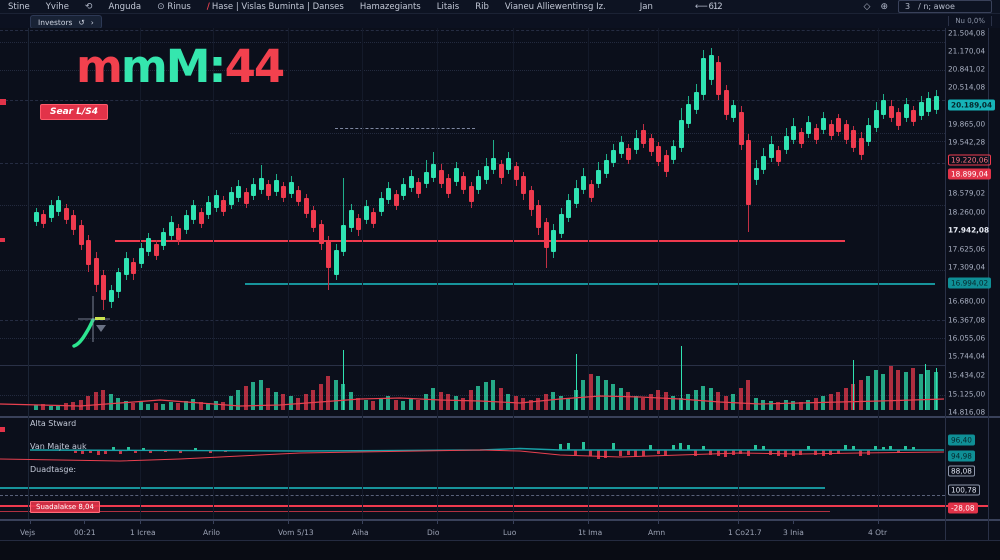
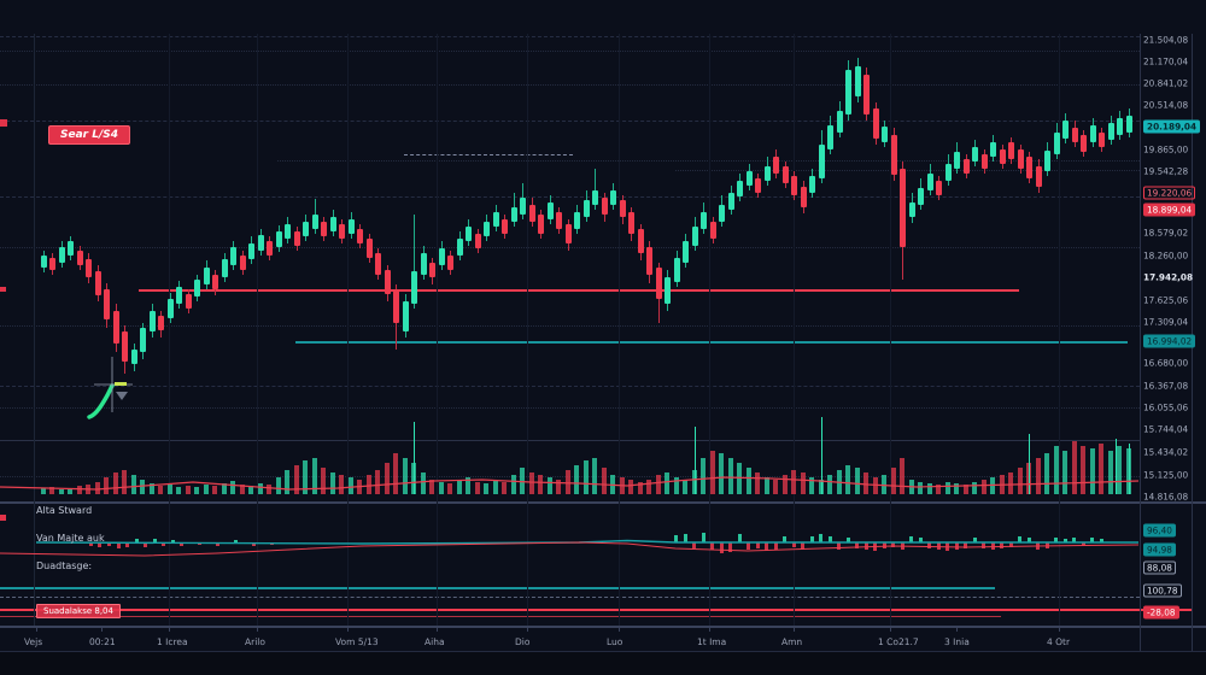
- Stine
- Yvihe
- ⟲
- Anguda
- ⊙ Rinus
- / Hase | Vislas Buminta | Danses
- Hamazegiants
- Litais
- Rib
- Vianeu Alliewentinsg Iz.
- Jan
- ⟵ 612
- ◇
- ⊕
- 3
- / n; awoe
- Investors
- ↺
- ›
- Nu 0,0%
- mmM:44
  Sear L/S4
  Alta Stward
  Van Majte auk
  Duadtasge:
  Suadalakse 8,04
  21.504,08
  21.170,04
  20.841,02
  20.514,08
  20.189,04
  19.865,00
  19.542,28
  19.220,06
  18.899,04
  18.579,02
  18.260,00
  17.942,08
  17.625,06
  17.309,04
  16.994,02
  16.680,00
  16.367,08
  16.055,06
  15.744,04
  15.434,02
  15.125,00
  14.816,08
  96,40
  94,98
  88,08
  100,78
  -28,08
  Vejs
  00:21
  1 Icrea
  Arilo
  Vom 5/13
  Aiha
  Dio
  Luo
  1t Ima
  Amn
  1 Co21.7
  3 Inia
  4 Otr
